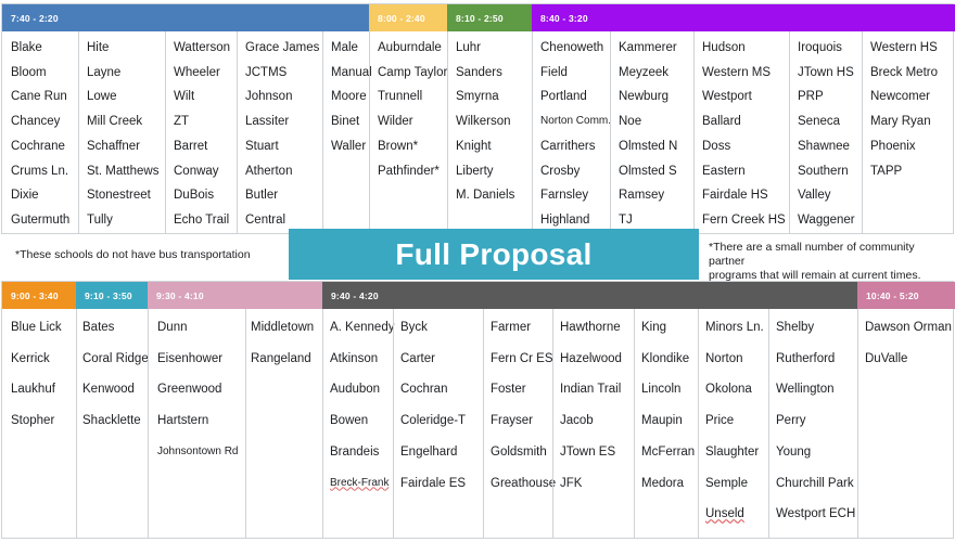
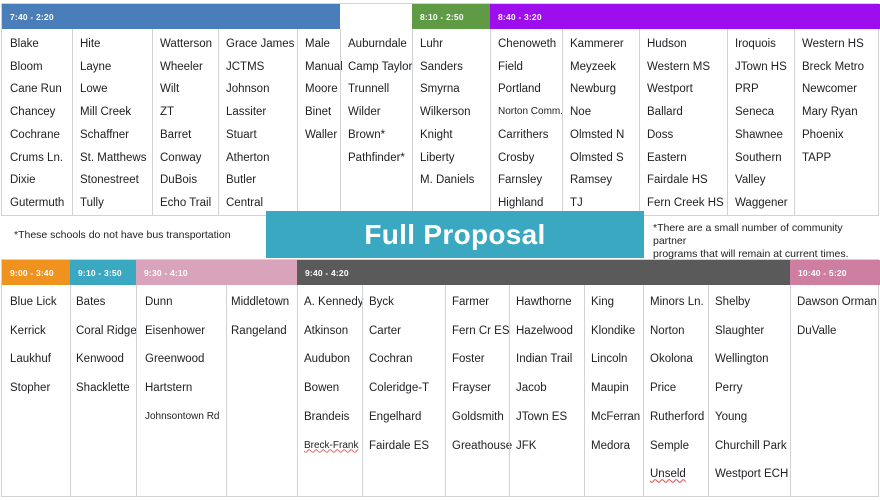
  7:40 - 2:20
- 8:00 - 2:40
  8:10 - 2:50
  8:40 - 3:20
  Blake
  Bloom
  Cane Run
  Chancey
  Cochrane
  Crums Ln.
  Dixie
  Gutermuth
  Hite
  Layne
  Lowe
  Mill Creek
  Schaffner
  St. Matthews
  Stonestreet
  Tully
  Watterson
  Wheeler
  Wilt
  ZT
  Barret
  Conway
  DuBois
  Echo Trail
  Grace James
  JCTMS
  Johnson
  Lassiter
  Stuart
  Atherton
  Butler
  Central
  Male
  Manual
  Moore
  Binet
  Waller
  Auburndale
  Camp Taylor
  Trunnell
  Wilder
  Brown*
  Pathfinder*
  Luhr
  Sanders
  Smyrna
  Wilkerson
  Knight
  Liberty
  M. Daniels
  Chenoweth
  Field
  Portland
  Norton Comm
  Carrithers
  Crosby
  Farnsley
  Highland
  Kammerer
  Meyzeek
  Newburg
  Noe
  Olmsted N
  Olmsted S
  Ramsey
  TJ
  Hudson
  Western MS
  Westport
  Ballard
  Doss
  Eastern
  Fairdale HS
  Fern Creek HS
  Iroquois
  JTown HS
  PRP
  Seneca
  Shawnee
  Southern
  Valley
  Waggener
  Western HS
  Breck Metro
  Newcomer
  Mary Ryan
  Phoenix
  TAPP
  *These schools do not have bus transportation
  *There are a small number of community partner
  programs that will remain at current times.
  Full Proposal
  9:00 - 3:40
  9:10 - 3:50
  9:30 - 4:10
  9:40 - 4:20
  10:40 - 5:20
  Blue Lick
  Kerrick
  Laukhuf
  Stopher
  Bates
  Coral Ridge
  Kenwood
  Shacklette
  Dunn
  Eisenhower
  Greenwood
  Hartstern
  Johnsontown Rd
  Middletown
  Rangeland
  A. Kennedy
  Atkinson
  Audubon
  Bowen
  Brandeis
  Breck-Frank
  Byck
  Carter
  Cochran
  Coleridge-T
  Engelhard
  Fairdale ES
  Farmer
  Fern Cr ES
  Foster
  Frayser
  Goldsmith
  Greathous
  Hawthorne
  Hazelwood
  Indian Trail
  Jacob
  JTown ES
  JFK
  King
  Klondike
  Lincoln
  Maupin
  McFerran
  Medora
  Minors Ln.
  Norton
  Okolona
  Price
- Slaughter
+ Rutherford
  Semple
  Unseld
  Shelby
- Rutherford
+ Slaughter
  Wellington
  Perry
  Young
  Churchill Park
  Westport ECH
  Dawson Orman
  DuValle
